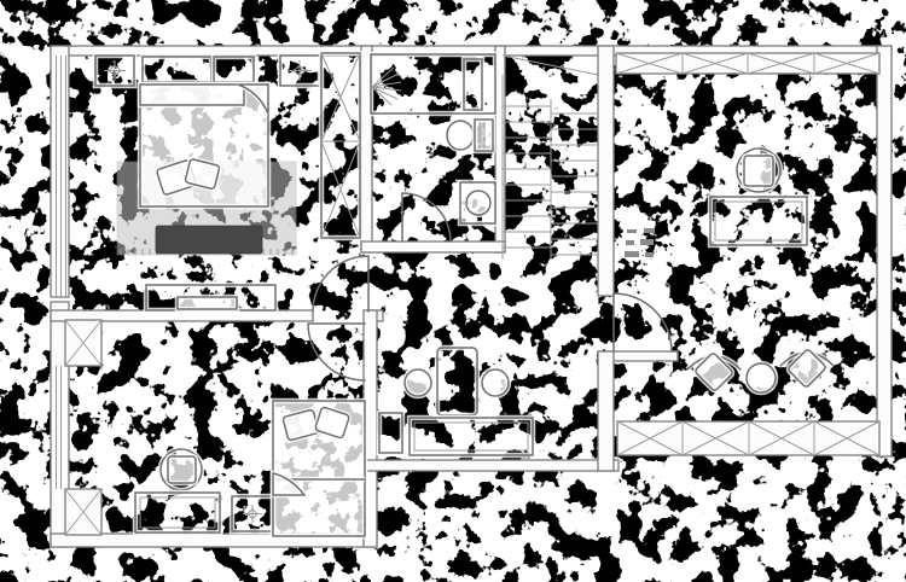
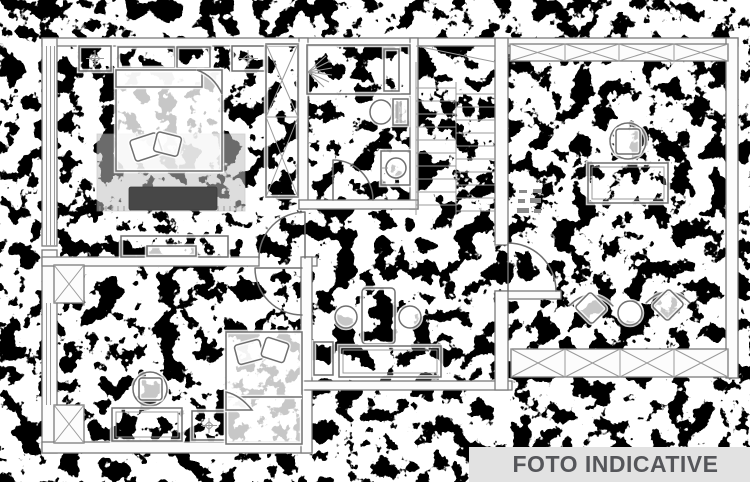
+ FOTO INDICATIVE
